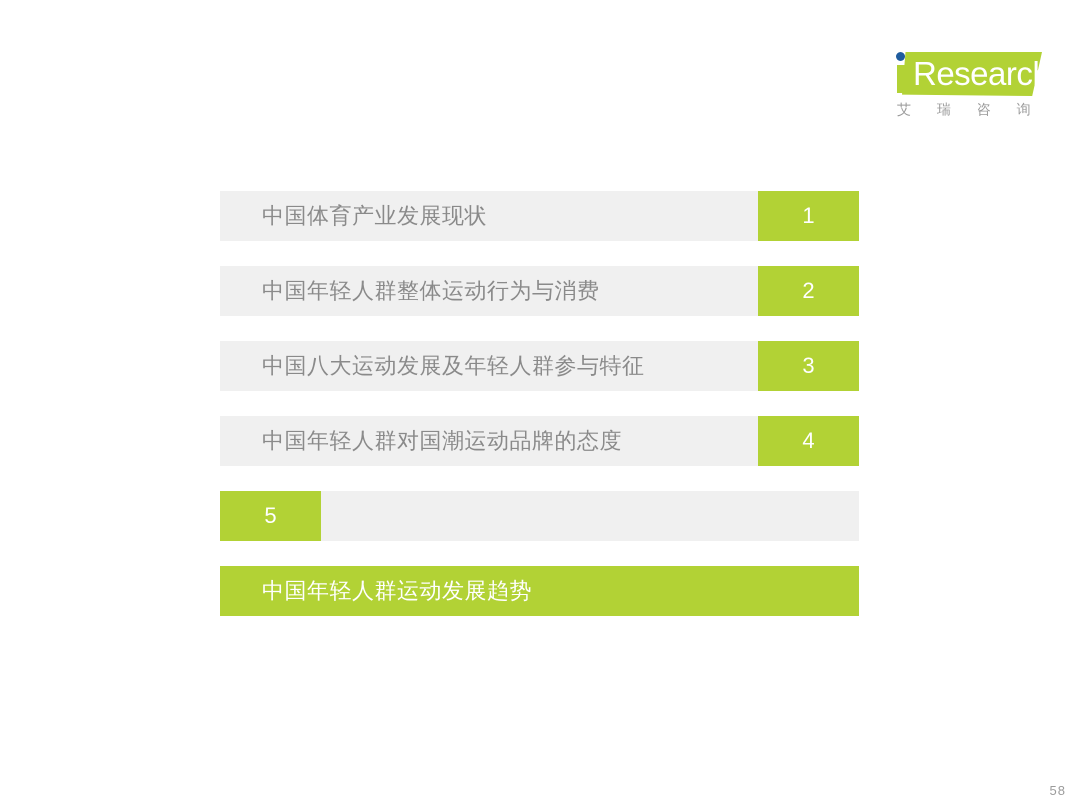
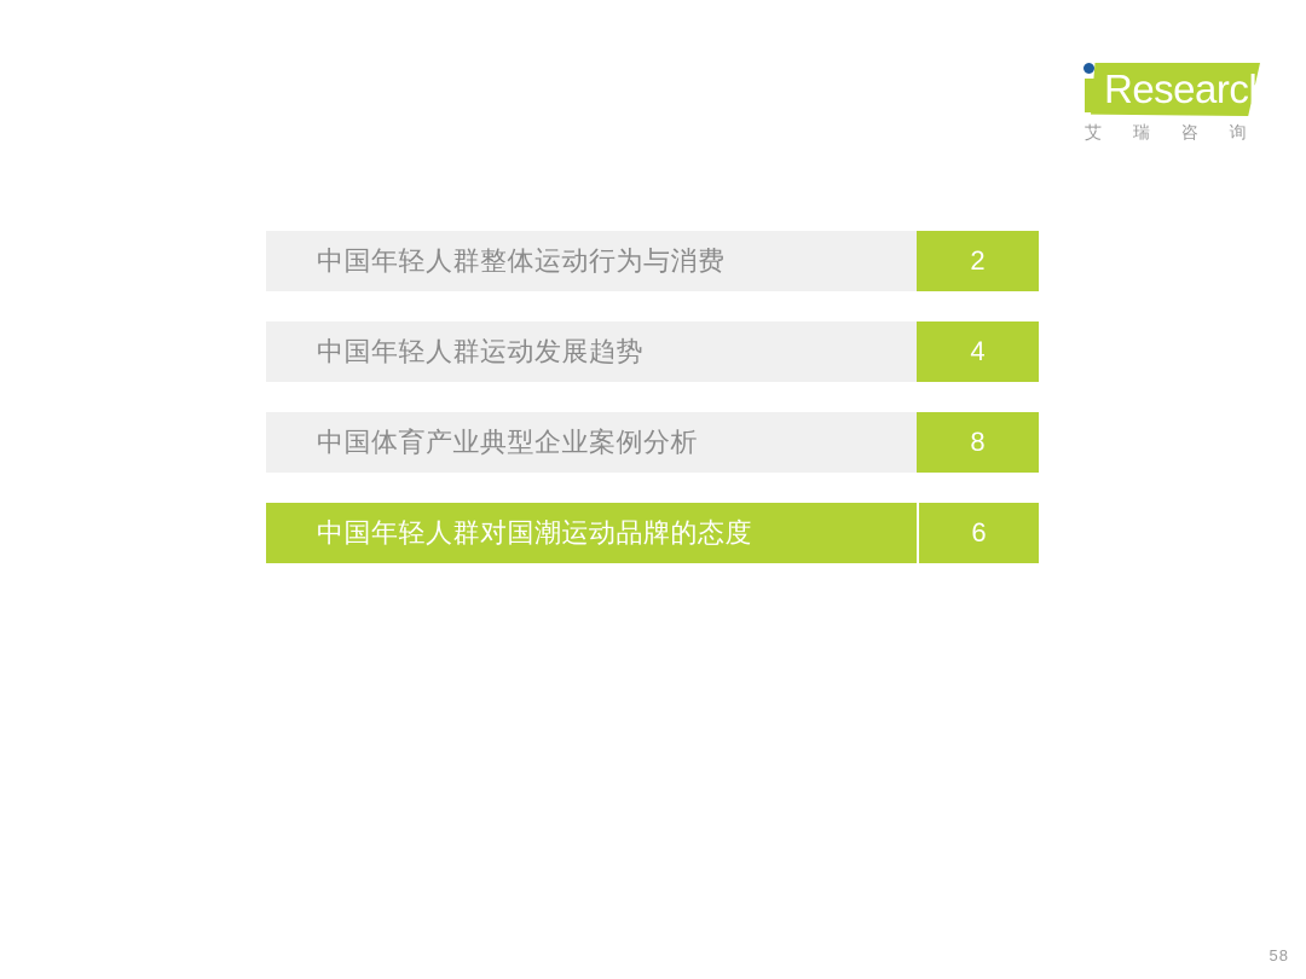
  Research
  艾 瑞 咨 询
- 中国体育产业发展现状
- 1
  中国年轻人群整体运动行为与消费
  2
- 中国八大运动发展及年轻人群参与特征
- 3
- 中国年轻人群对国潮运动品牌的态度
+ 中国年轻人群运动发展趋势
  4
+ 中国体育产业典型企业案例分析
- 5
+ 8
- 中国年轻人群运动发展趋势
+ 中国年轻人群对国潮运动品牌的态度
+ 6
  58
